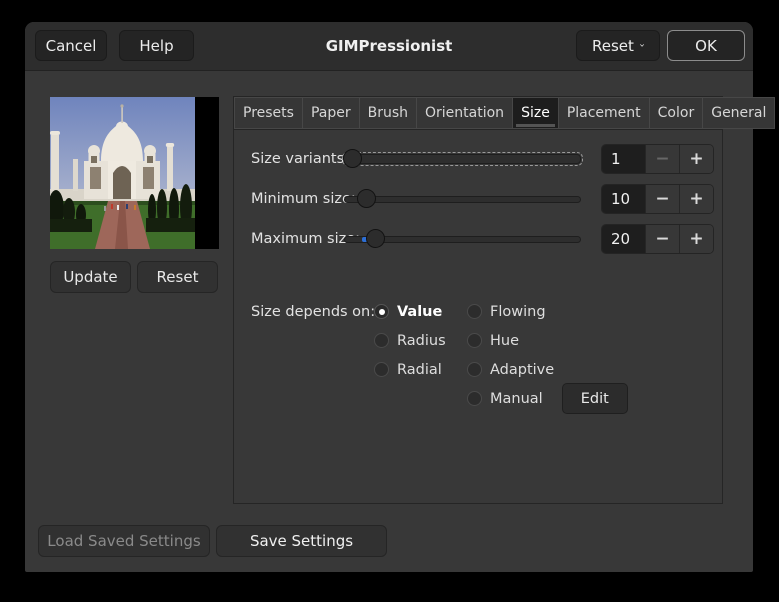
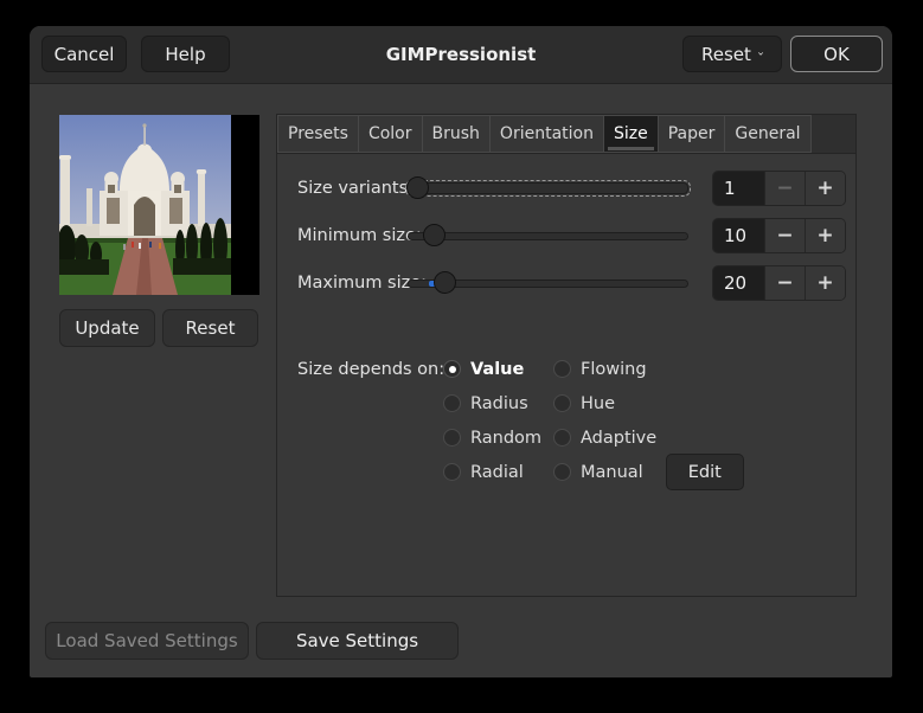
  Cancel
  Help
  GIMPressionist
  Reset
  OK
  Update
  Reset
  Presets
- Paper
+ Color
  Brush
  Orientation
  Size
- Placement
- Color
+ Paper
  General
  Size variants
  1
  −
  +
  Minimum siz
  10
  −
  +
  Maximum siz
  20
  −
  +
  Size depends on:
  Value
  Radius
+ Random
  Radial
  Flowing
  Hue
  Adaptive
  Manual
  Edit
  Load Saved Settings
  Save Settings
